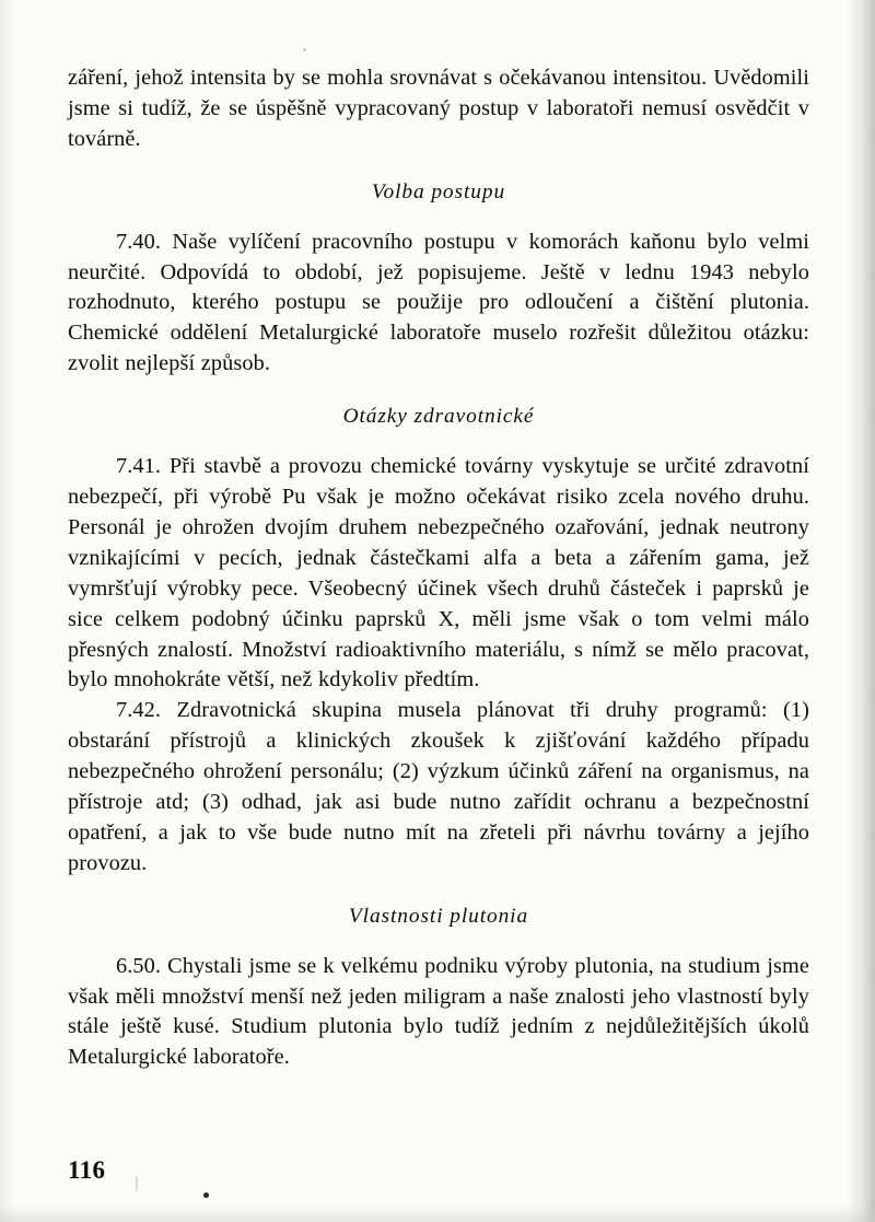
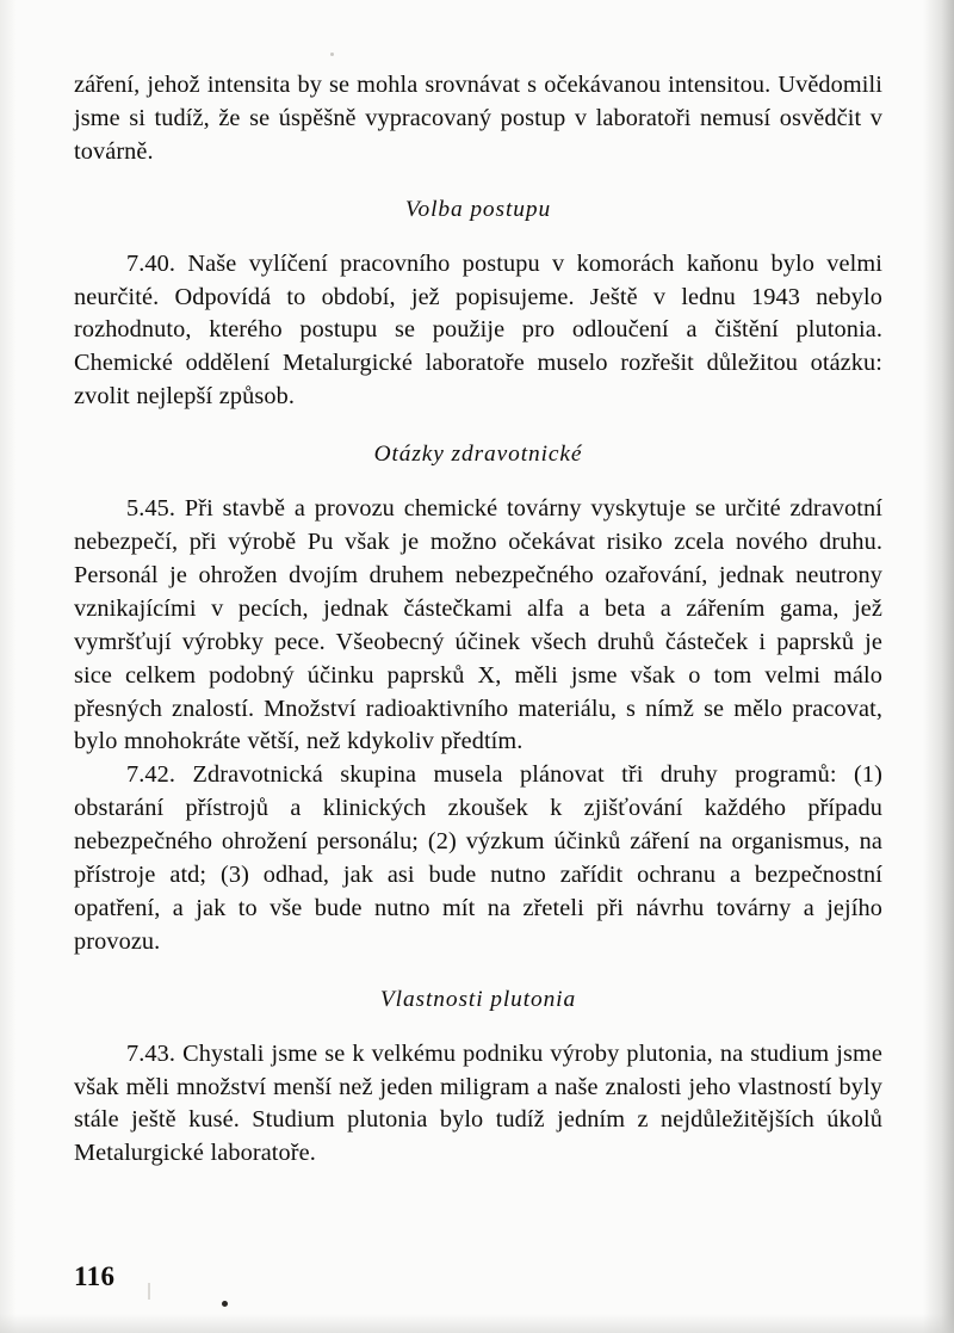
  záření, jehož intensita by se mohla srovnávat s očekávanou intensitou. Uvědomili jsme si tudíž, že se úspěšně vypracovaný postup v laboratoři nemusí osvědčit v továrně.
  Volba postupu
  7.40. Naše vylíčení pracovního postupu v komorách kaňonu bylo velmi neurčité. Odpovídá to období, jež popisujeme. Ještě v lednu 1943 nebylo rozhodnuto, kterého postupu se použije pro odloučení a čištění plutonia. Chemické oddělení Metalurgické laboratoře muselo rozřešit důležitou otázku: zvolit nejlepší způsob.
  Otázky zdravotnické
- 7.41. Při stavbě a provozu chemické továrny vyskytuje se určité zdravotní nebezpečí, při výrobě Pu však je možno očekávat risiko zcela nového druhu. Personál je ohrožen dvojím druhem nebezpečného ozařování, jednak neutrony vznikajícími v pecích, jednak částečkami alfa a beta a zářením gama, jež vymršťují výrobky pece. Všeobecný účinek všech druhů částeček i paprsků je sice celkem podobný účinku paprsků X, měli jsme však o tom velmi málo přesných znalostí. Množství radioaktivního materiálu, s nímž se mělo pracovat, bylo mnohokráte větší, než kdykoliv předtím.
+ 5.45. Při stavbě a provozu chemické továrny vyskytuje se určité zdravotní nebezpečí, při výrobě Pu však je možno očekávat risiko zcela nového druhu. Personál je ohrožen dvojím druhem nebezpečného ozařování, jednak neutrony vznikajícími v pecích, jednak částečkami alfa a beta a zářením gama, jež vymršťují výrobky pece. Všeobecný účinek všech druhů částeček i paprsků je sice celkem podobný účinku paprsků X, měli jsme však o tom velmi málo přesných znalostí. Množství radioaktivního materiálu, s nímž se mělo pracovat, bylo mnohokráte větší, než kdykoliv předtím.
  7.42. Zdravotnická skupina musela plánovat tři druhy programů: (1) obstarání přístrojů a klinických zkoušek k zjišťování každého případu nebezpečného ohrožení personálu; (2) výzkum účinků záření na organismus, na přístroje atd; (3) odhad, jak asi bude nutno zařídit ochranu a bezpečnostní opatření, a jak to vše bude nutno mít na zřeteli při návrhu továrny a jejího provozu.
  Vlastnosti plutonia
- 6.50. Chystali jsme se k velkému podniku výroby plutonia, na studium jsme však měli množství menší než jeden miligram a naše znalosti jeho vlastností byly stále ještě kusé. Studium plutonia bylo tudíž jedním z nejdůležitějších úkolů Metalurgické laboratoře.
+ 7.43. Chystali jsme se k velkému podniku výroby plutonia, na studium jsme však měli množství menší než jeden miligram a naše znalosti jeho vlastností byly stále ještě kusé. Studium plutonia bylo tudíž jedním z nejdůležitějších úkolů Metalurgické laboratoře.
  116
